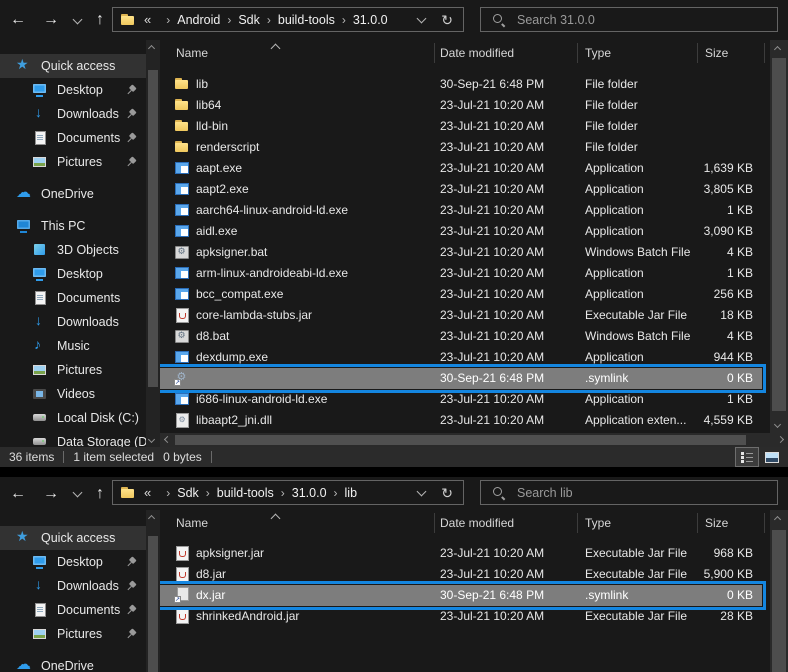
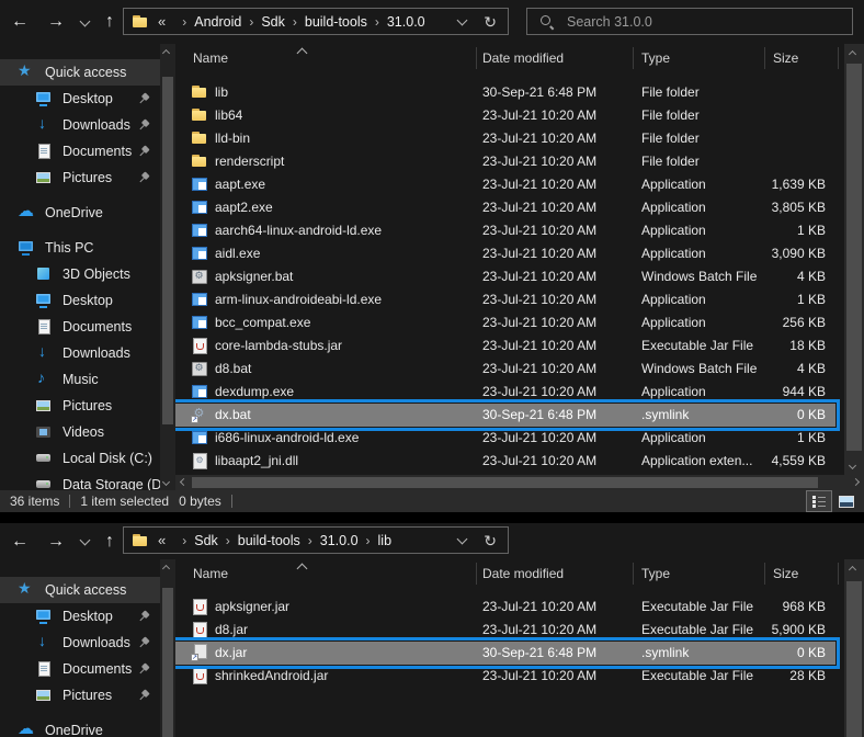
  ←
  →
  ↑
  «
  ›
  Android
  ›
  Sdk
  ›
  build-tools
  ›
  31.0.0
  ↻
  Search 31.0.0
  Quick access
  Desktop
  Downloads
  Documents
  Pictures
  OneDrive
  This PC
  3D Objects
  Desktop
  Documents
  Downloads
  Music
  Pictures
  Videos
  Local Disk (C:)
  Data Storage (D
  Name
  Date modified
  Type
  Size
  lib
  30-Sep-21 6:48 PM
  File folder
  lib64
  23-Jul-21 10:20 AM
  File folder
  lld-bin
  23-Jul-21 10:20 AM
  File folder
  renderscript
  23-Jul-21 10:20 AM
  File folder
  aapt.exe
  23-Jul-21 10:20 AM
  Application
  1,639 KB
  aapt2.exe
  23-Jul-21 10:20 AM
  Application
  3,805 KB
  aarch64-linux-android-ld.exe
  23-Jul-21 10:20 AM
  Application
  1 KB
  aidl.exe
  23-Jul-21 10:20 AM
  Application
  3,090 KB
  apksigner.bat
  23-Jul-21 10:20 AM
  Windows Batch File
  4 KB
  arm-linux-androideabi-ld.exe
  23-Jul-21 10:20 AM
  Application
  1 KB
  bcc_compat.exe
  23-Jul-21 10:20 AM
  Application
  256 KB
  core-lambda-stubs.jar
  23-Jul-21 10:20 AM
  Executable Jar File
  18 KB
  d8.bat
  23-Jul-21 10:20 AM
  Windows Batch File
  4 KB
  dexdump.exe
  23-Jul-21 10:20 AM
  Application
  944 KB
+ dx.bat
  30-Sep-21 6:48 PM
  .symlink
  0 KB
  i686-linux-android-ld.exe
  23-Jul-21 10:20 AM
  Application
  1 KB
  libaapt2_jni.dll
  23-Jul-21 10:20 AM
  Application exten...
  4,559 KB
  36 items
  1 item selected
  0 bytes
  ←
  →
  ↑
  «
  ›
  Sdk
  ›
  build-tools
  ›
  31.0.0
  ›
  lib
  ↻
- Search lib
  Quick access
  Desktop
  Downloads
  Documents
  Pictures
  OneDrive
  Name
  Date modified
  Type
  Size
  apksigner.jar
  23-Jul-21 10:20 AM
  Executable Jar File
  968 KB
  d8.jar
  23-Jul-21 10:20 AM
  Executable Jar File
  5,900 KB
  dx.jar
  30-Sep-21 6:48 PM
  .symlink
  0 KB
  shrinkedAndroid.jar
  23-Jul-21 10:20 AM
  Executable Jar File
  28 KB
